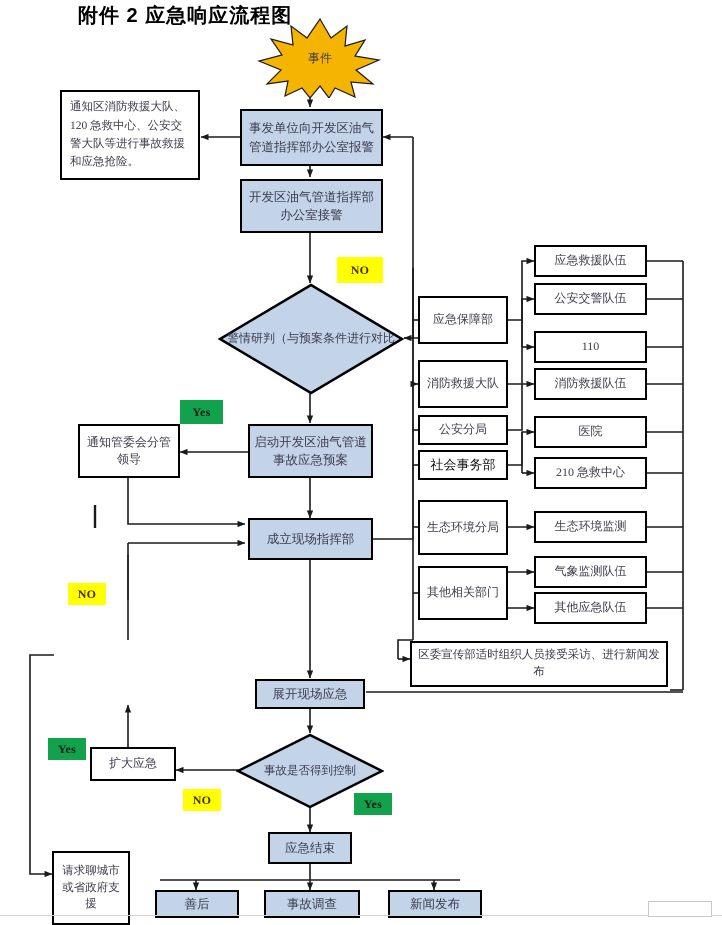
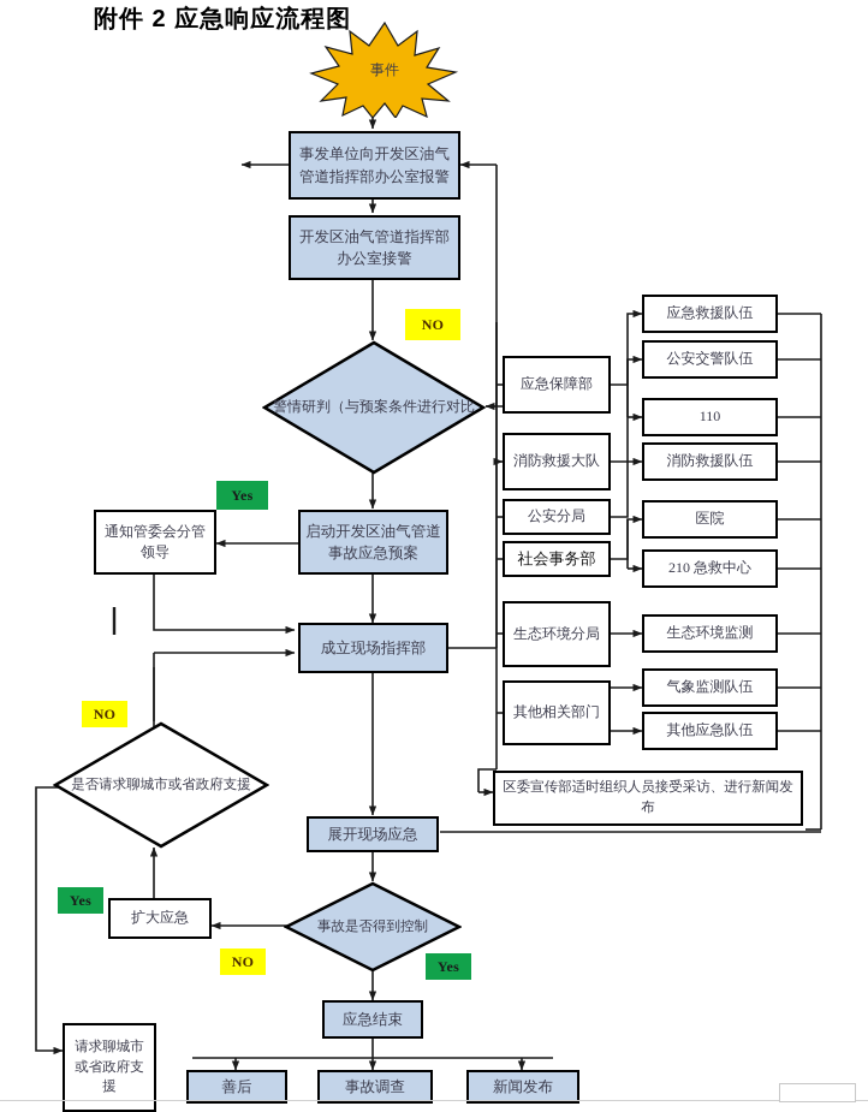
  附件 2 应急响应流程图
  事件
- 通知区消防救援大队、120 急救中心、公安交警大队等进行事故救援和应急抢险。
  事发单位向开发区油气管道指挥部办公室报警
  开发区油气管道指挥部办公室接警
  警情研判（与预案条件进行对比
  通知管委会分管领导
  启动开发区油气管道事故应急预案
  成立现场指挥部
+ 是否请求聊城市或省政府支援
  展开现场应急
  事故是否得到控制
  扩大应急
  请求聊城市或省政府支援
  应急结束
  区委宣传部适时组织人员接受采访、进行新闻发布
  应急保障部
  消防救援大队
  公安分局
  社会事务部
  生态环境分局
  其他相关部门
  应急救援队伍
  公安交警队伍
  110
  消防救援队伍
  医院
  210 急救中心
  生态环境监测
  气象监测队伍
  其他应急队伍
  善后
  事故调查
  新闻发布
  NO
  Yes
  NO
  Yes
  NO
  Yes
